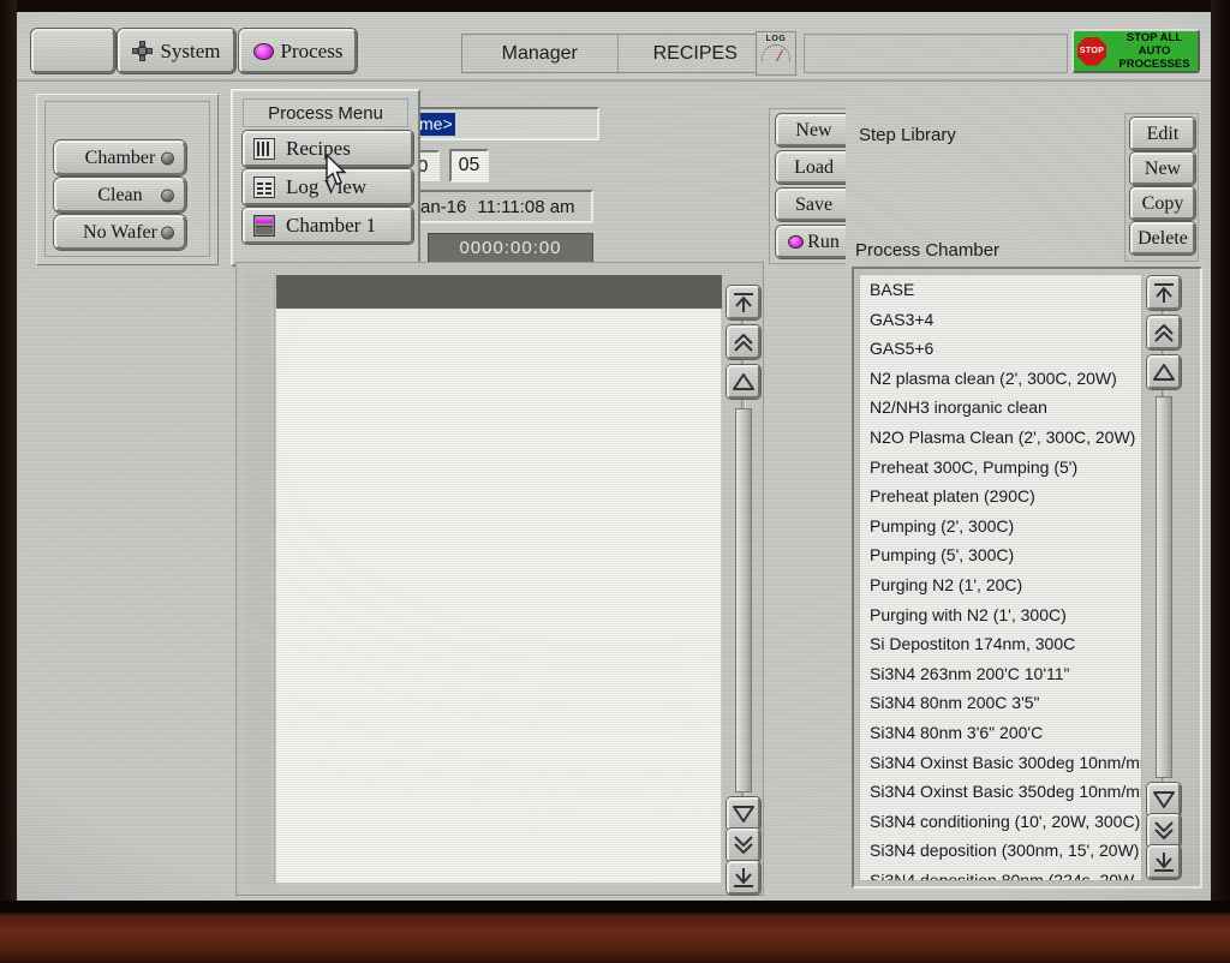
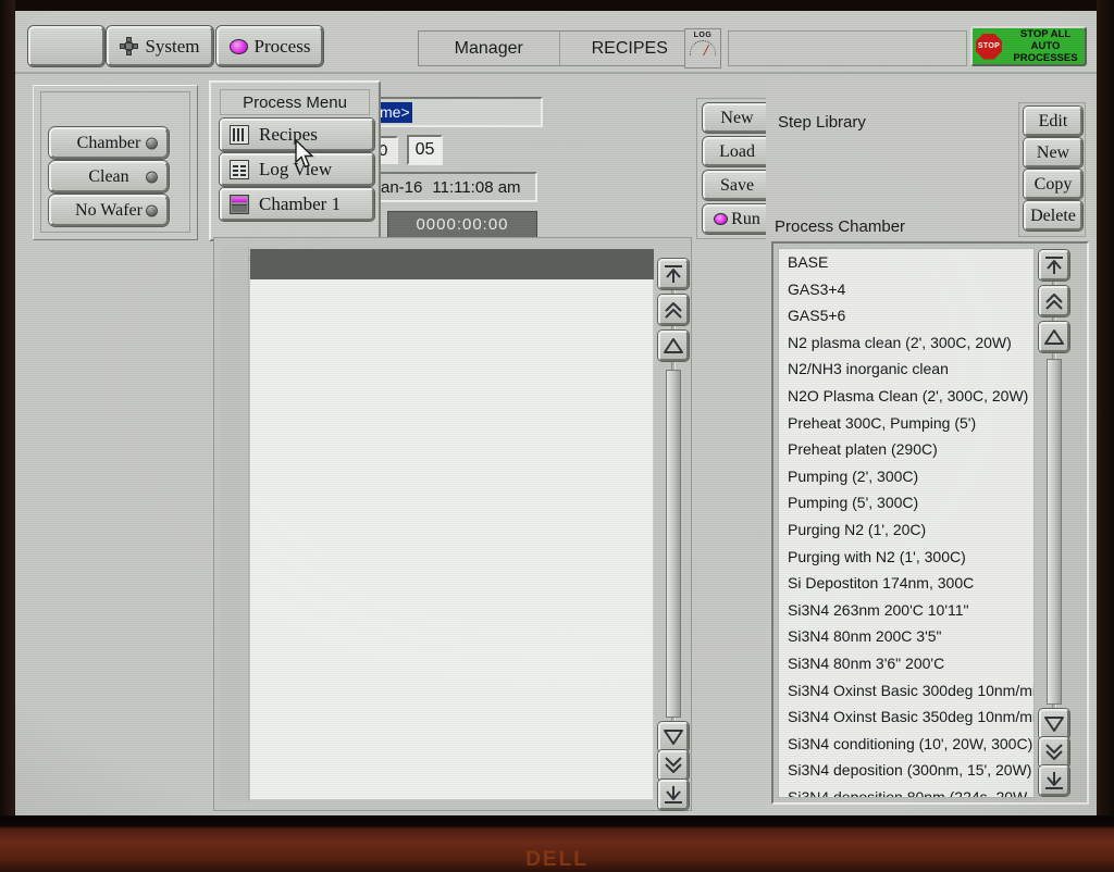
+ DELL
